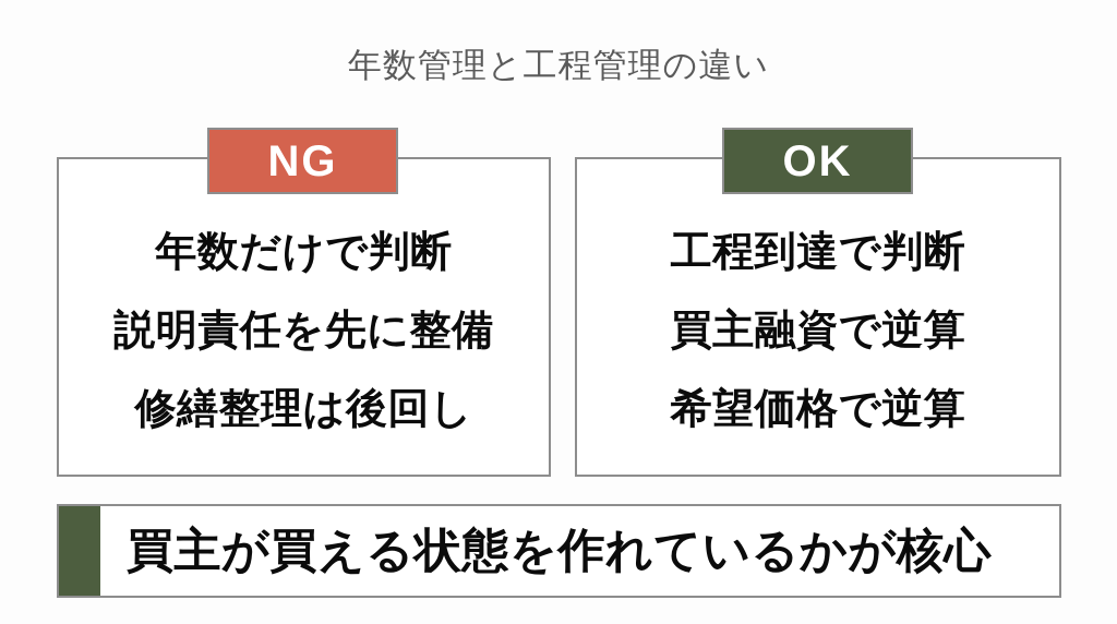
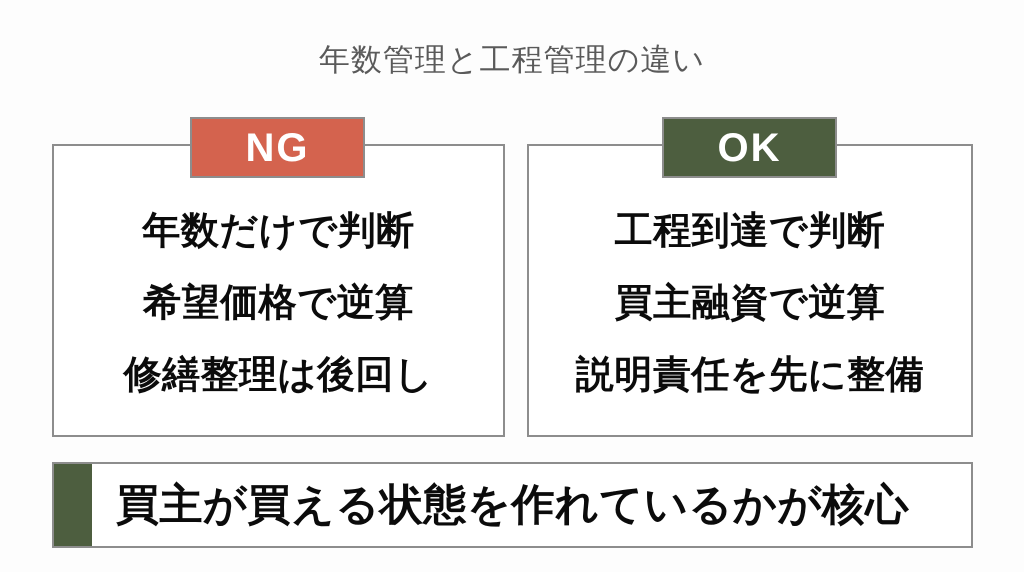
  年数管理と工程管理の違い
  年数だけで判断
- 説明責任を先に整備
+ 希望価格で逆算
  修繕整理は後回し
  工程到達で判断
  買主融資で逆算
- 希望価格で逆算
+ 説明責任を先に整備
  NG
  OK
  買主が買える状態を作れているかが核心
